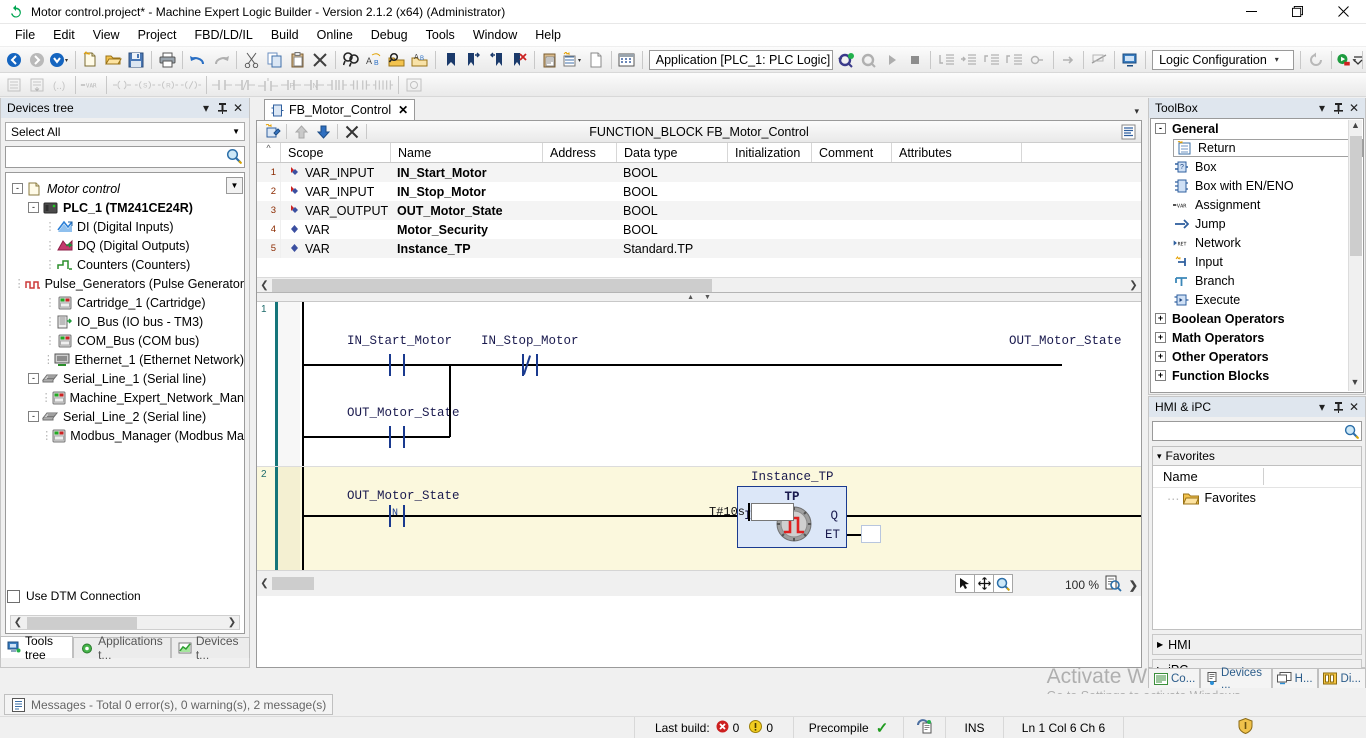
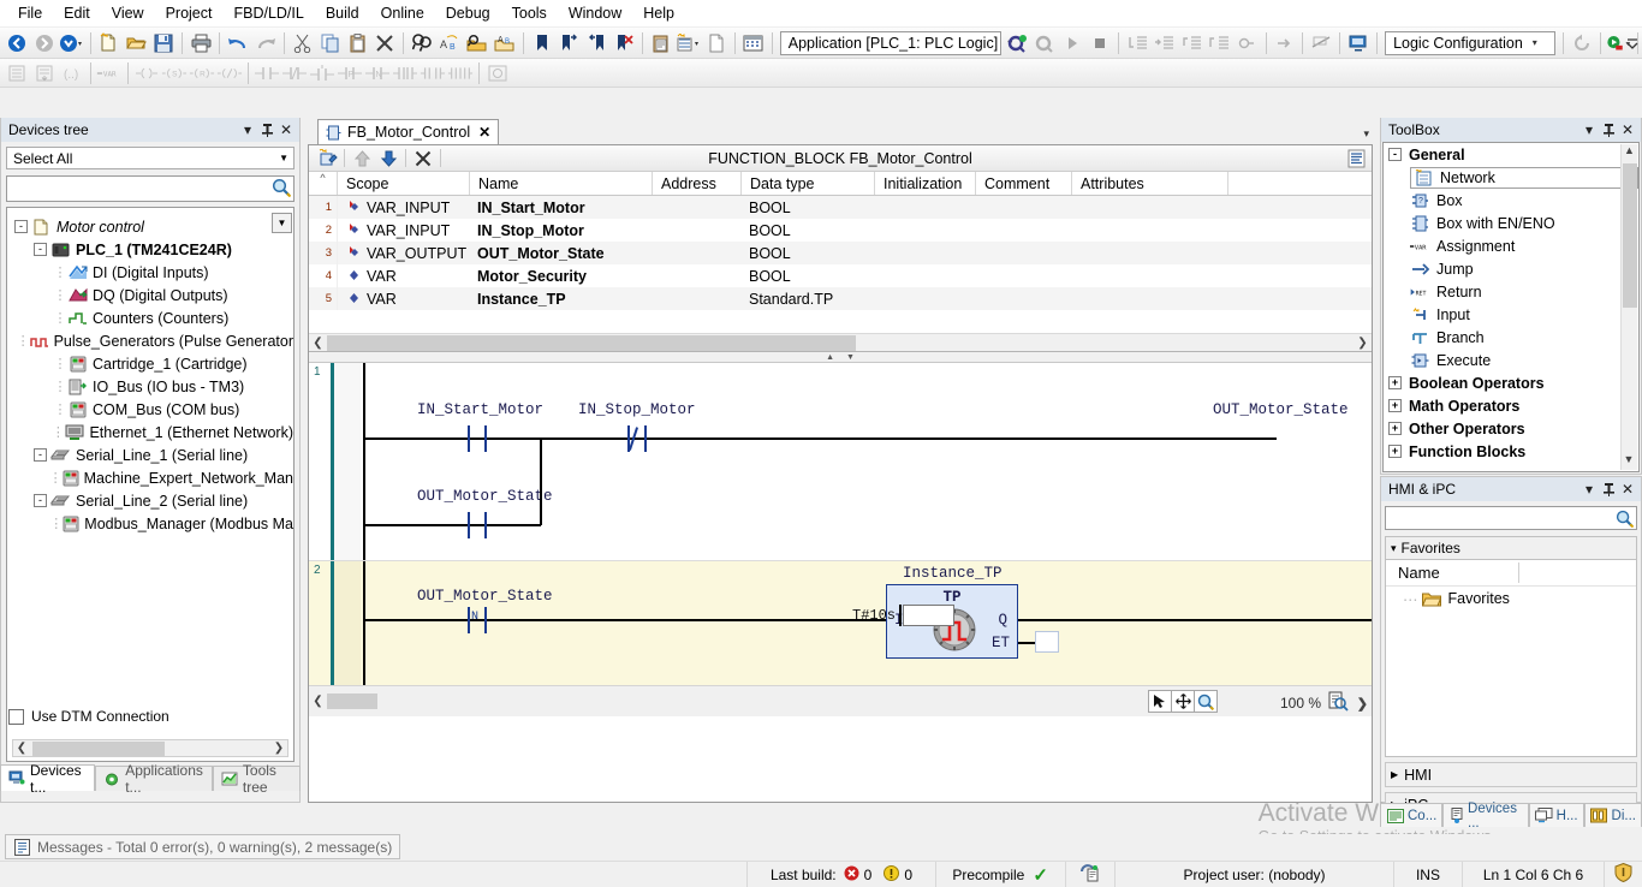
- Motor control.project* - Machine Expert Logic Builder - Version 2.1.2 (x64) (Administrator)
  File
  Edit
  View
  Project
  FBD/LD/IL
  Build
  Online
  Debug
  Tools
  Window
  Help
  A
  Application [PLC_1: PLC Logic]
  Logic Configuration
  ▾
  (..)
  Devices tree
  ▾
  ✕
  Select All
  ▼
  -
  Motor control
  -
  PLC_1 (TM241CE24R)
  ⋮
  DI (Digital Inputs)
  ⋮
  DQ (Digital Outputs)
  ⋮
  Counters (Counters)
  ⋮
  Pulse_Generators (Pulse Generator
  ⋮
  Cartridge_1 (Cartridge)
  ⋮
  IO_Bus (IO bus - TM3)
  ⋮
  COM_Bus (COM bus)
  ⋮
  Ethernet_1 (Ethernet Network)
  -
  Serial_Line_1 (Serial line)
  ⋮
  Machine_Expert_Network_Man
  -
  Serial_Line_2 (Serial line)
  ⋮
  Modbus_Manager (Modbus Ma
  ▼
  ❮
  ❯
  Use DTM Connection
- Tools tree
+ Devices t...
  Applications t...
- Devices t...
+ Tools tree
  FB_Motor_Control
  ✕
  ▾
  FUNCTION_BLOCK FB_Motor_Control
  ^
  Scope
  Name
  Address
  Data type
  Initialization
  Comment
  Attributes
  1
  VAR_INPUT
  IN_Start_Motor
  BOOL
  2
  VAR_INPUT
  IN_Stop_Motor
  BOOL
  3
  VAR_OUTPUT
  OUT_Motor_State
  BOOL
  4
  VAR
  Motor_Security
  BOOL
  5
  VAR
  Instance_TP
  Standard.TP
  ❮
  ❯
  1
  IN_Start_Motor
  IN_Stop_Motor
  OUT_Motor_State
  OUT_Motor_Stae
  2
  OUT_Motor_State
  Instance_TP
  N
  TP
  Q
  ET
  T#10s
  ❮
  100 %
  ❯
  ToolBox
  ▾
  ✕
  -
  General
- Return
+ Network
  Box
  Box with EN/ENO
  Assignment
  Jump
- Network
+ Return
  Input
  Branch
  Execute
  +
  Boolean Operators
  +
  Math Operators
  +
  Other Operators
  +
  Function Blocks
  ▲
  ▼
  HMI & iPC
  ▾
  ✕
  ▾
  Favorites
  Name
  ⋯
  Favorites
  ▶
  HMI
  Co...
  Devices ...
  H...
  Di...
  Messages - Total 0 error(s), 0 warning(s), 2 message(s)
  Last build:
  0
  0
  Precompile
  ✓
+ Project user: (nobody)
  INS
  Ln 1 Col 6 Ch 6
